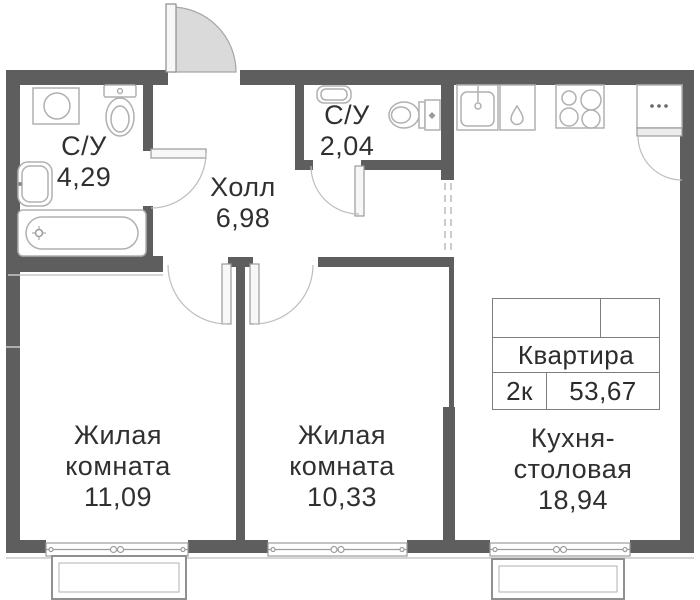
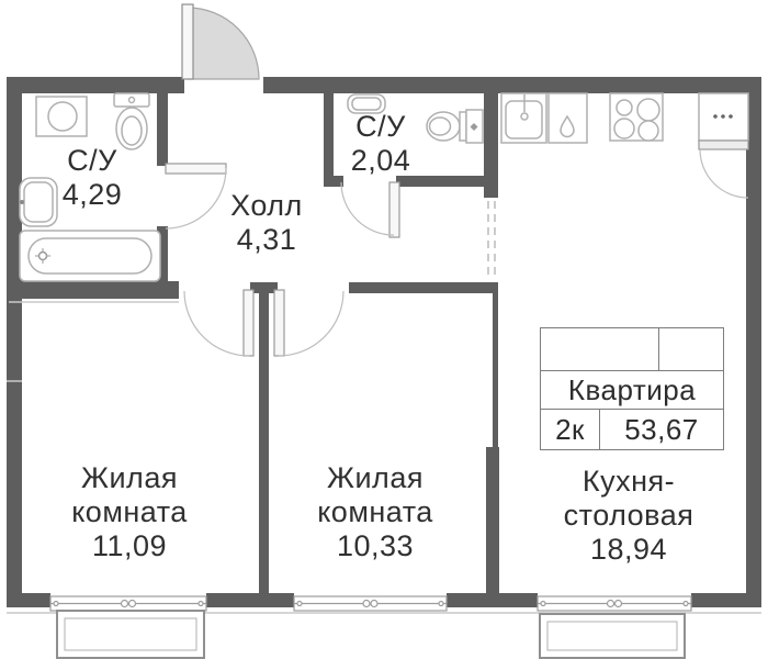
  С/У
  4,29
  С/У
  2,04
  Холл
- 6,98
+ 4,31
  Жилая комната
  11,09
  Жилая комната
  10,33
  Кухня-столовая
  18,94
  Квартира
  2к
  53,67
